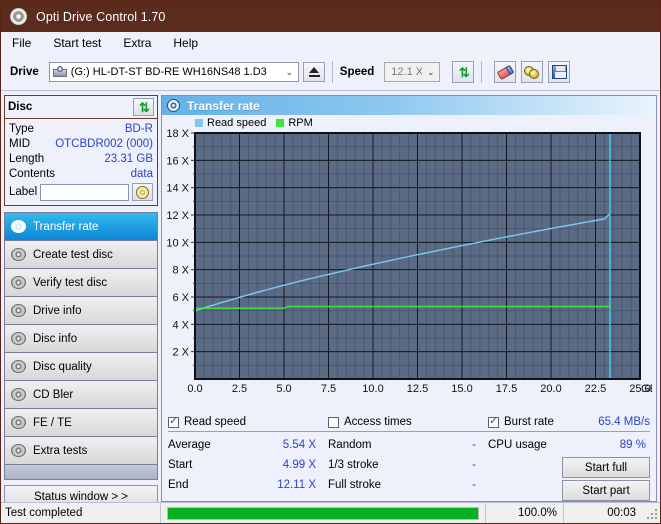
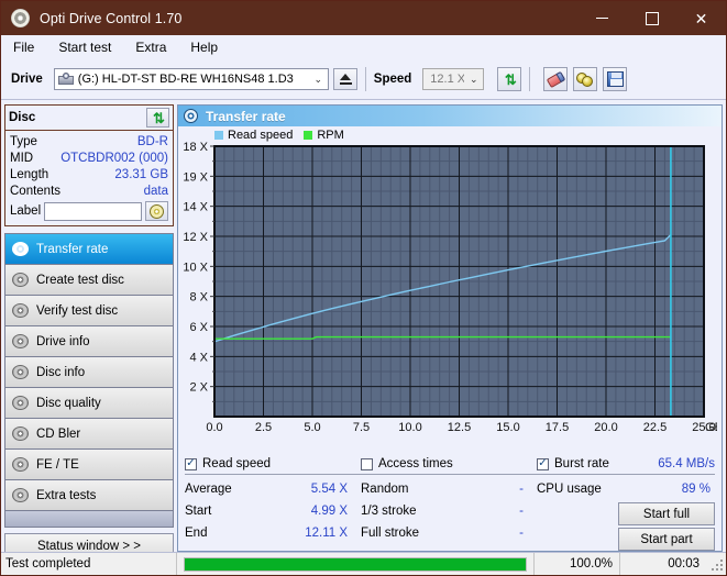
  Opti Drive Control 1.70
+ ✕
  File
  Start test
  Extra
  Help
  Drive
  (G:) HL-DT-ST BD-RE WH16NS48 1.D3
  ⌄
  Speed
  12.1 X
  ⌄
  ⇅
  Disc
  ⇅
  Type
  BD-R
  MID
  OTCBDR002 (000)
  Length
  23.31 GB
  Contents
  data
  Label
  Transfer rate
  Create test disc
  Verify test disc
  Drive info
  Disc info
  Disc quality
  CD Bler
  FE / TE
  Extra tests
  Status window > >
  Transfer rate
  Read speed
  RPM
  2 X
  4 X
  6 X
  8 X
  10 X
  12 X
  14 X
- 16 X
+ 19 X
  18 X
  0.0
  2.5
  5.0
  7.5
  10.0
  12.5
  15.0
  17.5
  20.0
  22.5
  25.0
  ✓
  Read speed
  Average
  5.54 X
  Start
  4.99 X
  End
  12.11 X
  Access times
  Random
  -
  1/3 stroke
  -
  Full stroke
  -
  ✓
  Burst rate
  65.4 MB/s
  CPU usage
  89 %
  Start full
  Start part
  Test completed
  100.0%
  00:03
